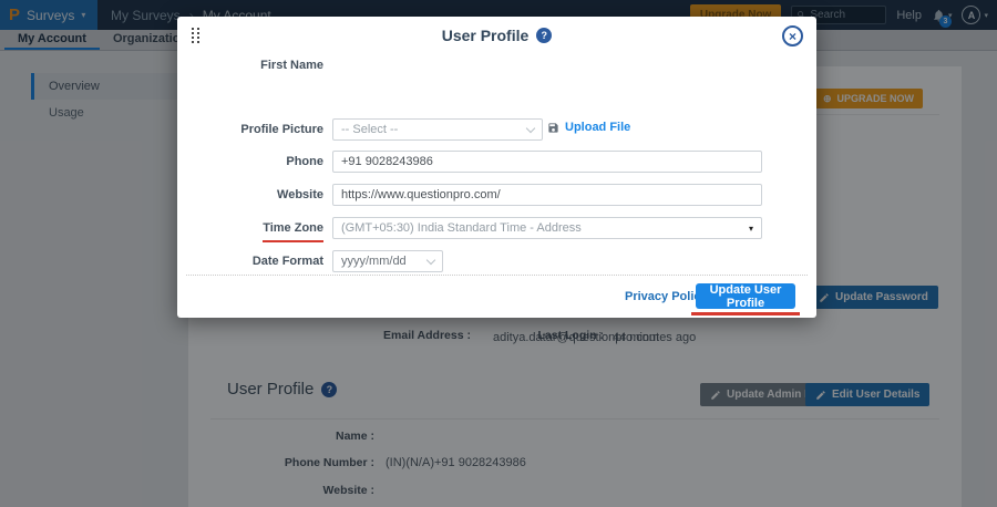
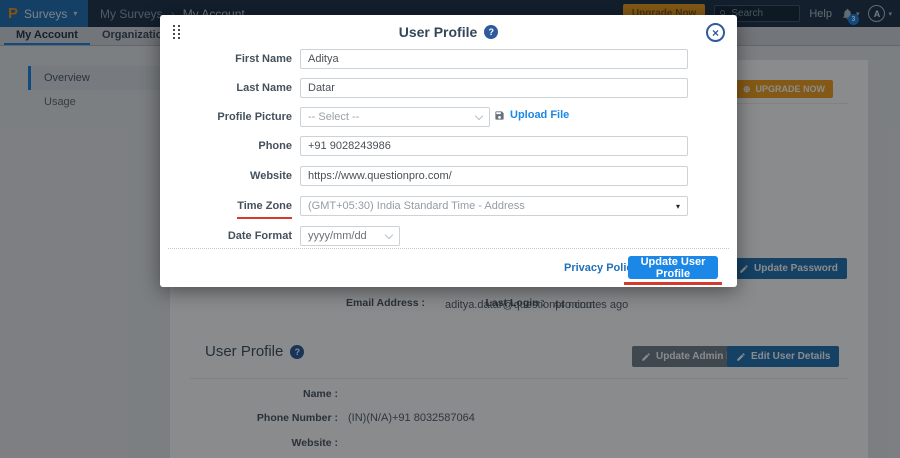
  P
  Surveys
  ▾
  My Surveys
  ›
  My Account
  Upgrade Now
  Search
  Help
  A
  My Account
  Organizati
  Overview
  Usage
  ⊕
  UPGRADE NOW
  Email Address :
  aditya.datar@questionpro.com
  Last Login :
  44 minutes ago
  Update Password
  User Profile
  ?
  Edit User Details
  Name :
  Phone Number :
- (IN)(N/A)+91 9028243986
+ (IN)(N/A)+91 8032587064
  Website :
  User Profile
  ?
  ×
  First Name
+ Aditya
+ Last Name
+ Datar
  Profile Picture
  -- Select --
  Upload File
  Phone
  +91 9028243986
  Website
  https://www.questionpro.com/
  Time Zone
  (GMT+05:30) India Standard Time - Address
  ▾
  Date Format
  yyyy/mm/dd
  Privacy Poli
  Update User Profile
